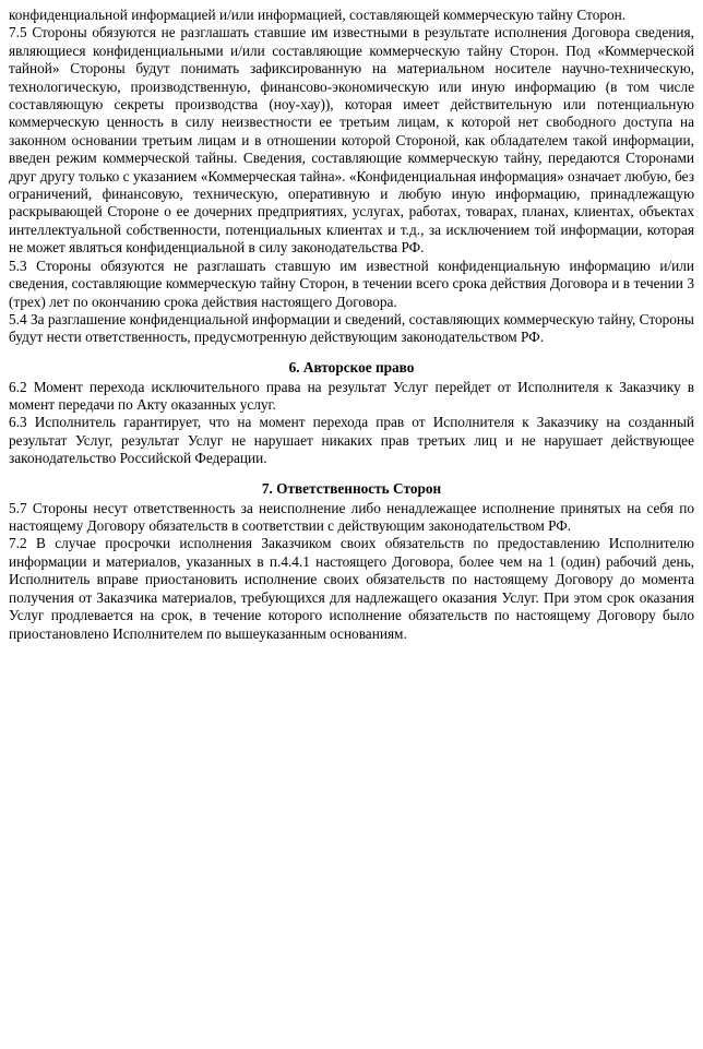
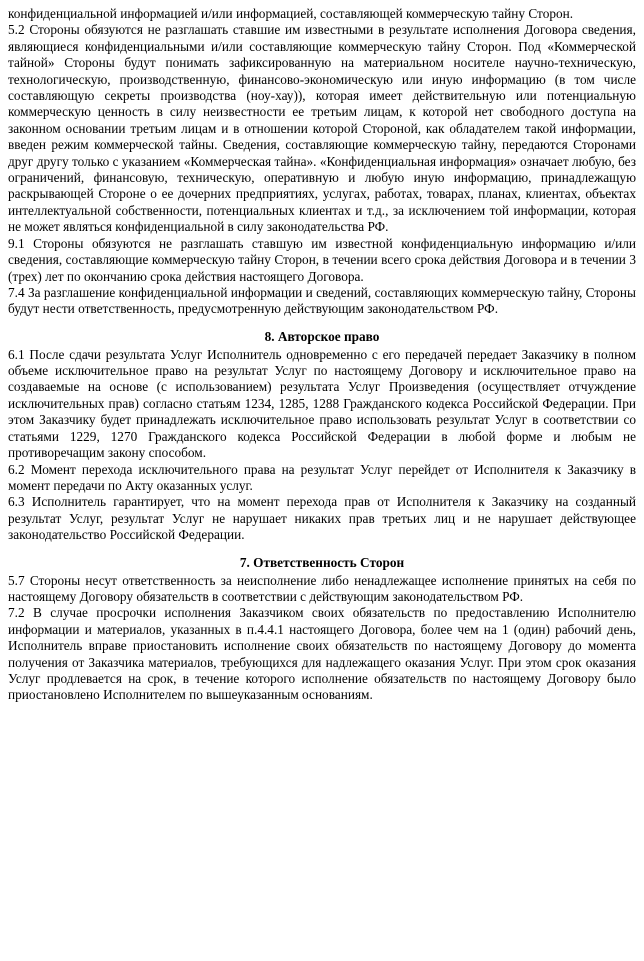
  конфиденциальной информацией и/или информацией, составляющей коммерческую тайну Сторон.
- 7.5 Стороны обязуются не разглашать ставшие им известными в результате исполнения Договора сведения, являющиеся конфиденциальными и/или составляющие коммерческую тайну Сторон. Под «Коммерческой тайной» Стороны будут понимать зафиксированную на материальном носителе научно-техническую, технологическую, производственную, финансово-экономическую или иную информацию (в том числе составляющую секреты производства (ноу-хау)), которая имеет действительную или потенциальную коммерческую ценность в силу неизвестности ее третьим лицам, к которой нет свободного доступа на законном основании третьим лицам и в отношении которой Стороной, как обладателем такой информации, введен режим коммерческой тайны. Сведения, составляющие коммерческую тайну, передаются Сторонами друг другу только с указанием «Коммерческая тайна». «Конфиденциальная информация» означает любую, без ограничений, финансовую, техническую, оперативную и любую иную информацию, принадлежащую раскрывающей Стороне о ее дочерних предприятиях, услугах, работах, товарах, планах, клиентах, объектах интеллектуальной собственности, потенциальных клиентах и т.д., за исключением той информации, которая не может являться конфиденциальной в силу законодательства РФ.
+ 5.2 Стороны обязуются не разглашать ставшие им известными в результате исполнения Договора сведения, являющиеся конфиденциальными и/или составляющие коммерческую тайну Сторон. Под «Коммерческой тайной» Стороны будут понимать зафиксированную на материальном носителе научно-техническую, технологическую, производственную, финансово-экономическую или иную информацию (в том числе составляющую секреты производства (ноу-хау)), которая имеет действительную или потенциальную коммерческую ценность в силу неизвестности ее третьим лицам, к которой нет свободного доступа на законном основании третьим лицам и в отношении которой Стороной, как обладателем такой информации, введен режим коммерческой тайны. Сведения, составляющие коммерческую тайну, передаются Сторонами друг другу только с указанием «Коммерческая тайна». «Конфиденциальная информация» означает любую, без ограничений, финансовую, техническую, оперативную и любую иную информацию, принадлежащую раскрывающей Стороне о ее дочерних предприятиях, услугах, работах, товарах, планах, клиентах, объектах интеллектуальной собственности, потенциальных клиентах и т.д., за исключением той информации, которая не может являться конфиденциальной в силу законодательства РФ.
- 5.3 Стороны обязуются не разглашать ставшую им известной конфиденциальную информацию и/или сведения, составляющие коммерческую тайну Сторон, в течении всего срока действия Договора и в течении 3 (трех) лет по окончанию срока действия настоящего Договора.
+ 9.1 Стороны обязуются не разглашать ставшую им известной конфиденциальную информацию и/или сведения, составляющие коммерческую тайну Сторон, в течении всего срока действия Договора и в течении 3 (трех) лет по окончанию срока действия настоящего Договора.
- 5.4 За разглашение конфиденциальной информации и сведений, составляющих коммерческую тайну, Стороны будут нести ответственность, предусмотренную действующим законодательством РФ.
+ 7.4 За разглашение конфиденциальной информации и сведений, составляющих коммерческую тайну, Стороны будут нести ответственность, предусмотренную действующим законодательством РФ.
- 6. Авторское право
+ 8. Авторское право
+ 6.1 После сдачи результата Услуг Исполнитель одновременно с его передачей передает Заказчику в полном объеме исключительное право на результат Услуг по настоящему Договору и исключительное право на создаваемые на основе (с использованием) результата Услуг Произведения (осуществляет отчуждение исключительных прав) согласно статьям 1234, 1285, 1288 Гражданского кодекса Российской Федерации. При этом Заказчику будет принадлежать исключительное право использовать результат Услуг в соответствии со статьями 1229, 1270 Гражданского кодекса Российской Федерации в любой форме и любым не противоречащим закону способом.
  6.2 Момент перехода исключительного права на результат Услуг перейдет от Исполнителя к Заказчику в момент передачи по Акту оказанных услуг.
  6.3 Исполнитель гарантирует, что на момент перехода прав от Исполнителя к Заказчику на созданный результат Услуг, результат Услуг не нарушает никаких прав третьих лиц и не нарушает действующее законодательство Российской Федерации.
  7. Ответственность Сторон
  5.7 Стороны несут ответственность за неисполнение либо ненадлежащее исполнение принятых на себя по настоящему Договору обязательств в соответствии с действующим законодательством РФ.
  7.2 В случае просрочки исполнения Заказчиком своих обязательств по предоставлению Исполнителю информации и материалов, указанных в п.4.4.1 настоящего Договора, более чем на 1 (один) рабочий день, Исполнитель вправе приостановить исполнение своих обязательств по настоящему Договору до момента получения от Заказчика материалов, требующихся для надлежащего оказания Услуг. При этом срок оказания Услуг продлевается на срок, в течение которого исполнение обязательств по настоящему Договору было приостановлено Исполнителем по вышеуказанным основаниям.
